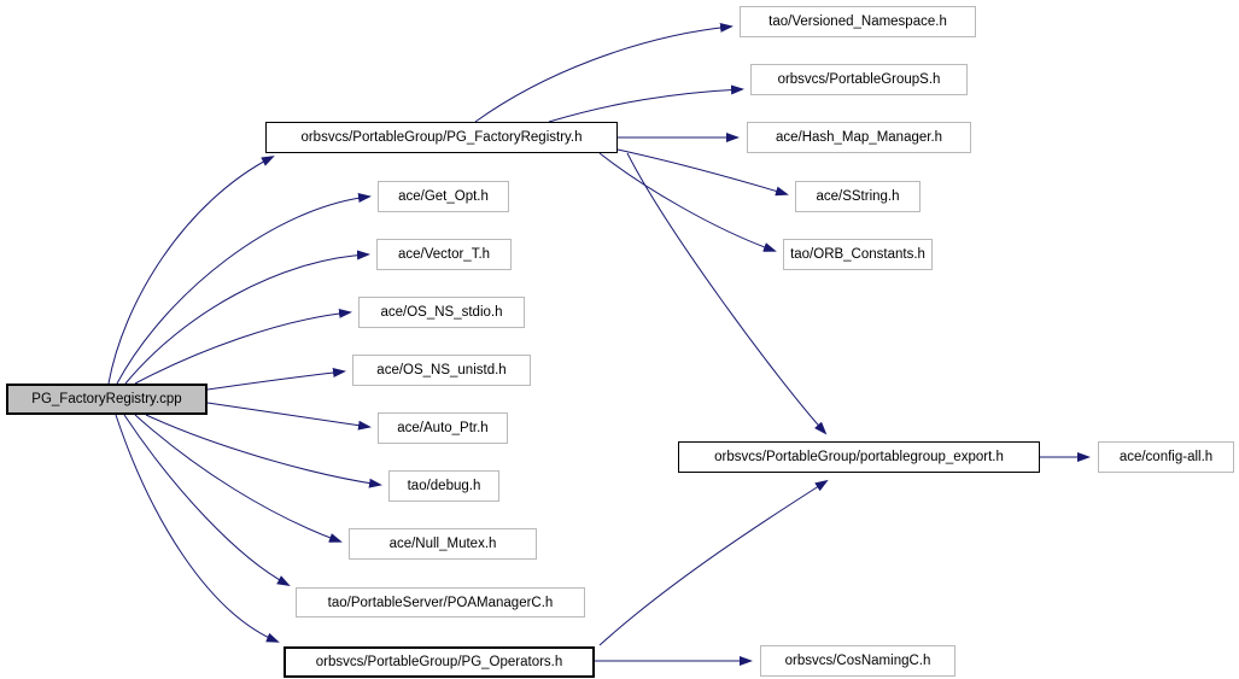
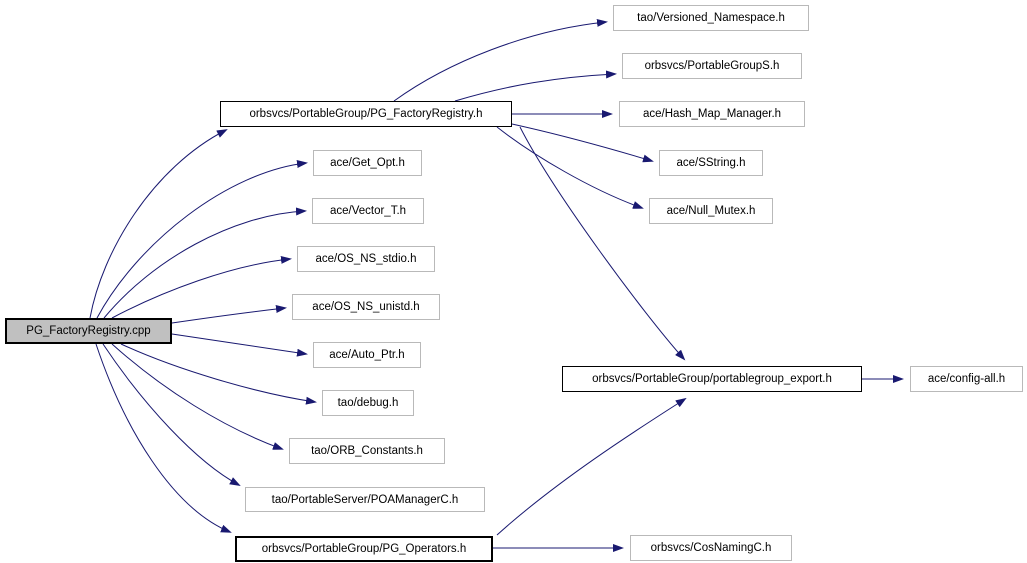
  PG_FactoryRegistry.cpp
  orbsvcs/PortableGroup/PG_FactoryRegistry.h
  tao/Versioned_Namespace.h
  orbsvcs/PortableGroupS.h
  ace/Hash_Map_Manager.h
  ace/SString.h
- tao/ORB_Constants.h
+ ace/Null_Mutex.h
  ace/Get_Opt.h
  ace/Vector_T.h
  ace/OS_NS_stdio.h
  ace/OS_NS_unistd.h
  ace/Auto_Ptr.h
  tao/debug.h
- ace/Null_Mutex.h
+ tao/ORB_Constants.h
  tao/PortableServer/POAManagerC.h
  orbsvcs/PortableGroup/PG_Operators.h
  orbsvcs/PortableGroup/portablegroup_export.h
  ace/config-all.h
  orbsvcs/CosNamingC.h
